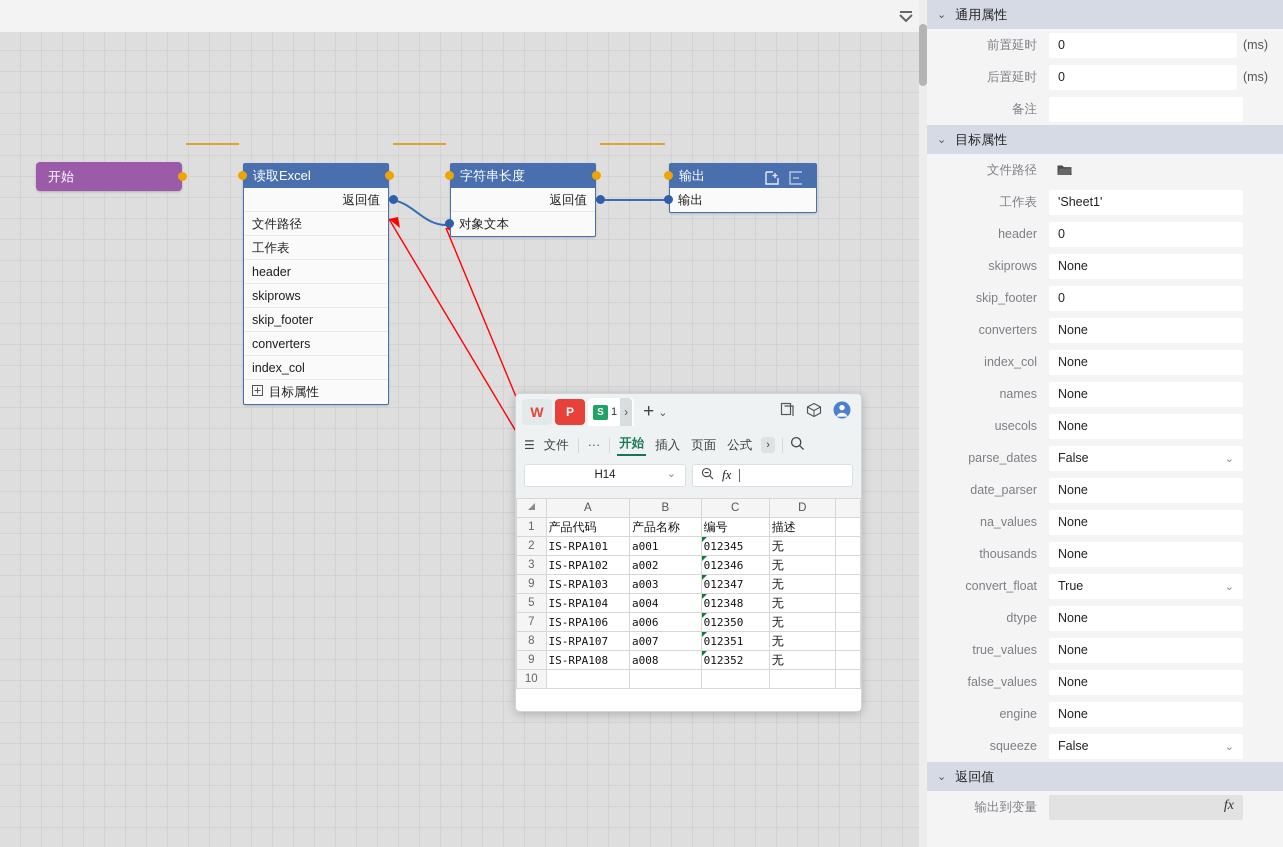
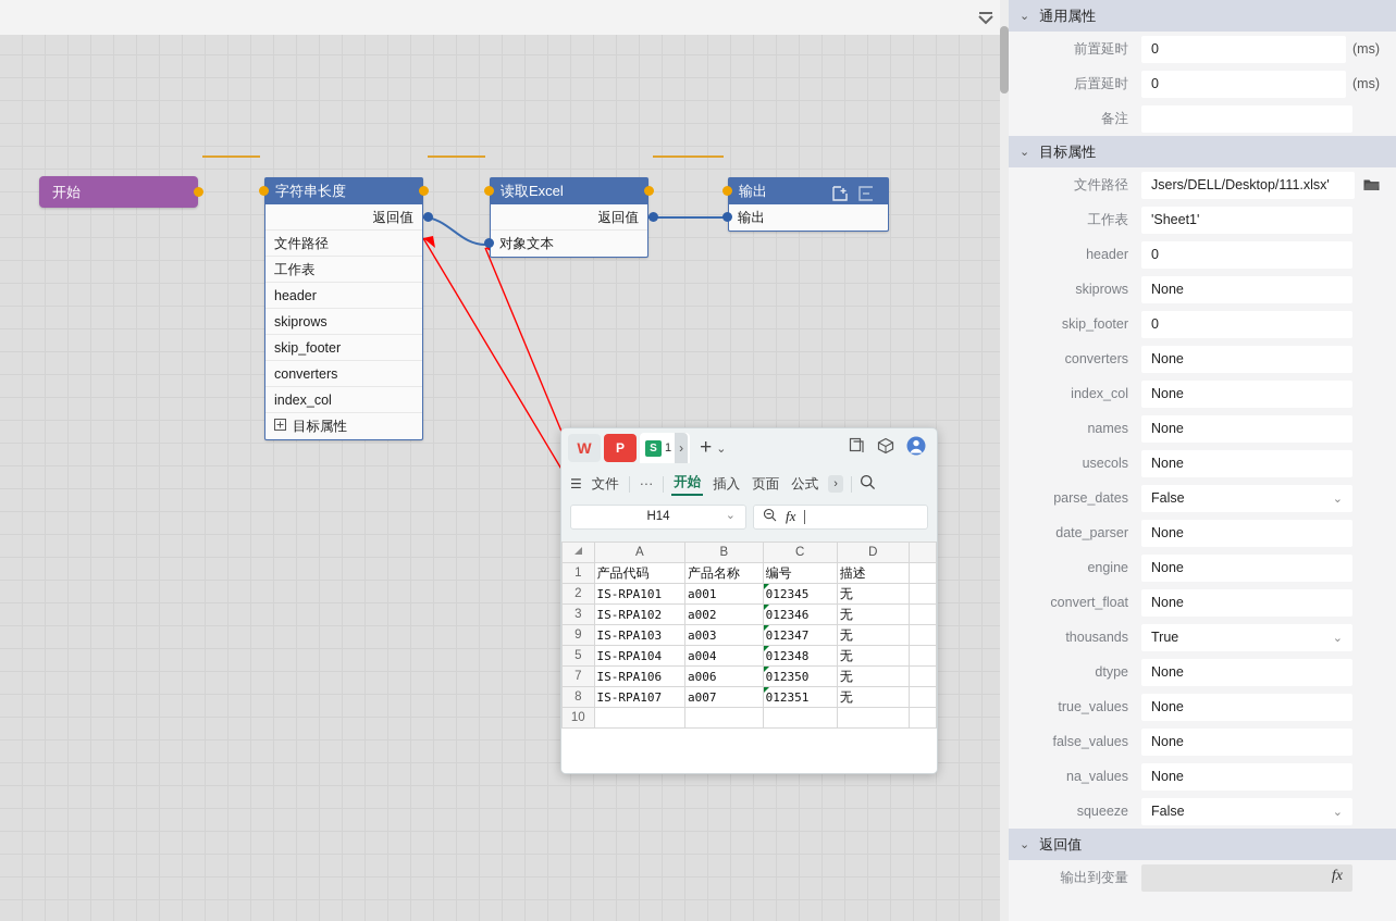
  开始
- 读取Excel
+ 字符串长度
  返回值
  文件路径
  工作表
  header
  skiprows
  skip_footer
  converters
  index_col
  目标属性
- 字符串长度
+ 读取Excel
  返回值
  对象文本
  输出
  输出
  W
  P
  S
  1
  ›
  +
  ⌄
  ☰
  文件
  ···
  开始
  插入
  页面
  公式
  ›
  H14
  ⌄
  fx
  	A	B	C	D
  1	产品代码	产品名称	编号	描述
  2	IS-RPA101	a001	012345	无
  3	IS-RPA102	a002	012346	无
  9	IS-RPA103	a003	012347	无
  5	IS-RPA104	a004	012348	无
  7	IS-RPA106	a006	012350	无
  8	IS-RPA107	a007	012351	无
- 9	IS-RPA108	a008	012352	无
  10
  ⌄
  通用属性
  前置延时
  0
  (ms)
  后置延时
  0
  (ms)
  备注
  ⌄
  目标属性
  文件路径
+ Jsers/DELL/Desktop/111.xlsx'
  工作表
  'Sheet1'
  header
  0
  skiprows
  None
  skip_footer
  0
  converters
  None
  index_col
  None
  names
  None
  usecols
  None
  parse_dates
  False
  ⌄
  date_parser
  None
- na_values
+ engine
  None
- thousands
+ convert_float
  None
- convert_float
+ thousands
  True
  ⌄
  dtype
  None
  true_values
  None
  false_values
  None
- engine
+ na_values
  None
  squeeze
  False
  ⌄
  ⌄
  返回值
  输出到变量
  fx
